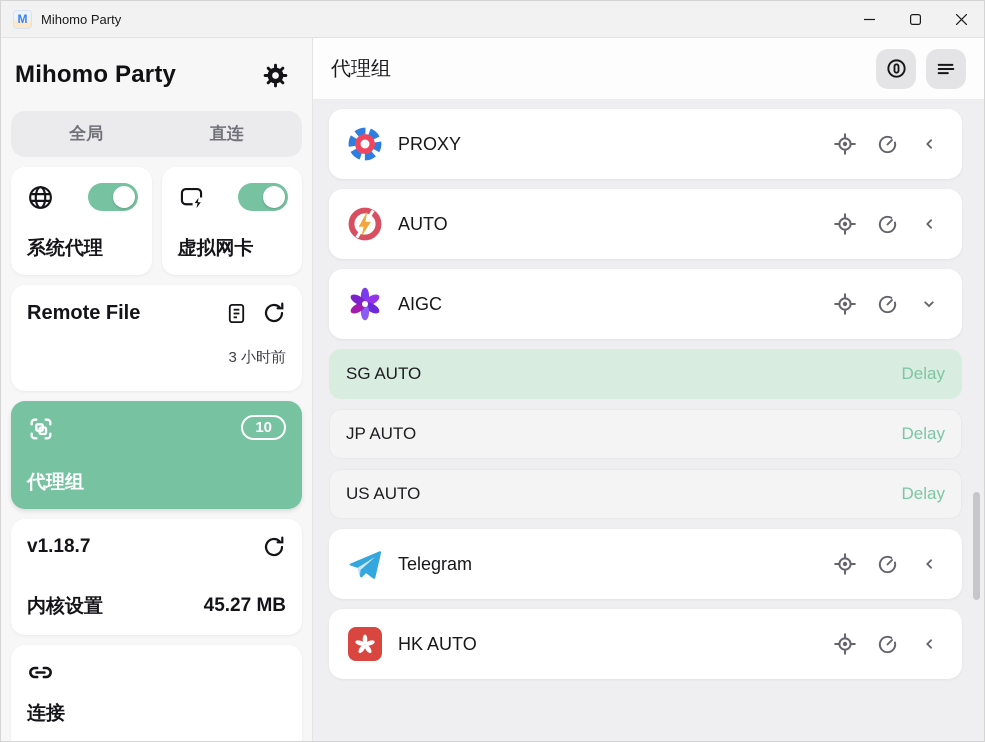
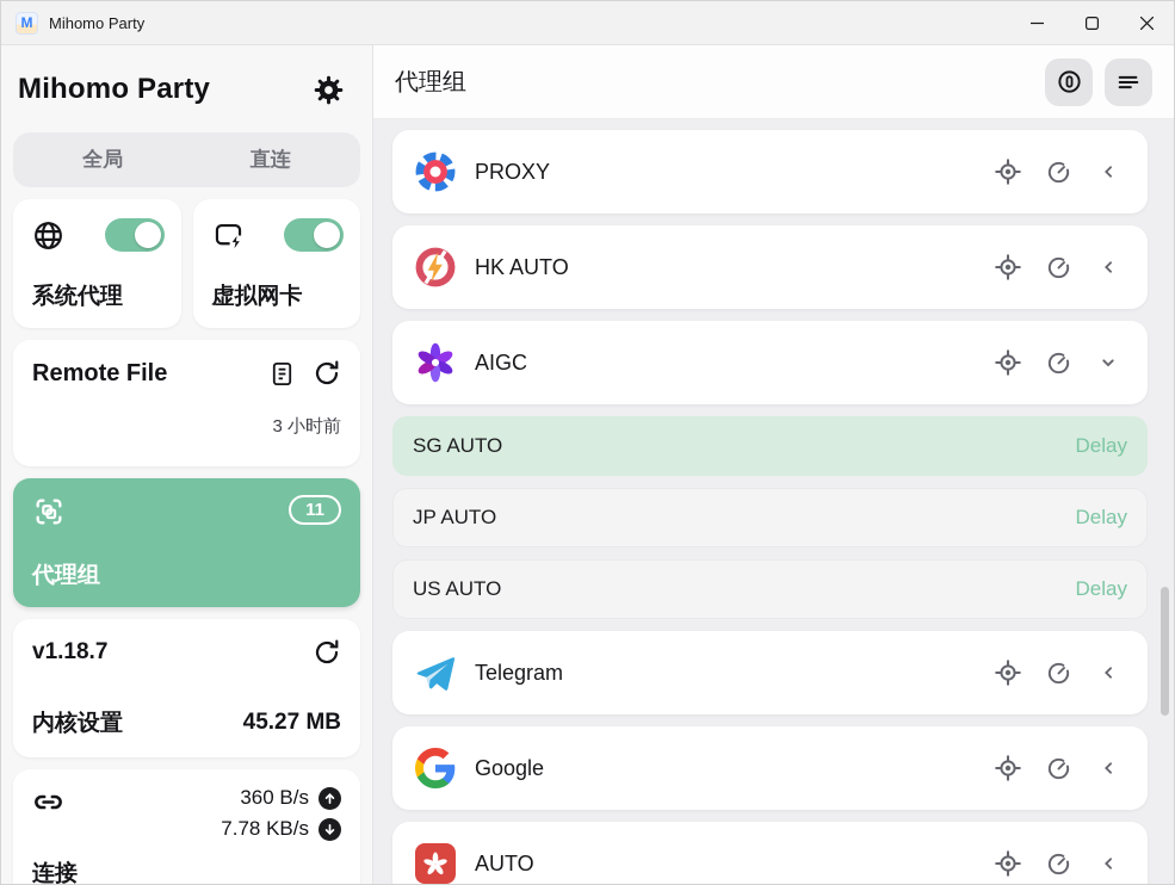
  M
  Mihomo Party
  Mihomo Party
  全局
  直连
  系统代理
  虚拟网卡
  Remote File
  3 小时前
- 10
+ 11
  代理组
  v1.18.7
  内核设置
  45.27 MB
+ 360 B/s
+ 7.78 KB/s
  连接
  代理组
  PROXY
- AUTO
+ HK AUTO
  AIGC
  SG AUTO
  Delay
  JP AUTO
  Delay
  US AUTO
  Delay
  Telegram
+ Google
- HK AUTO
+ AUTO
